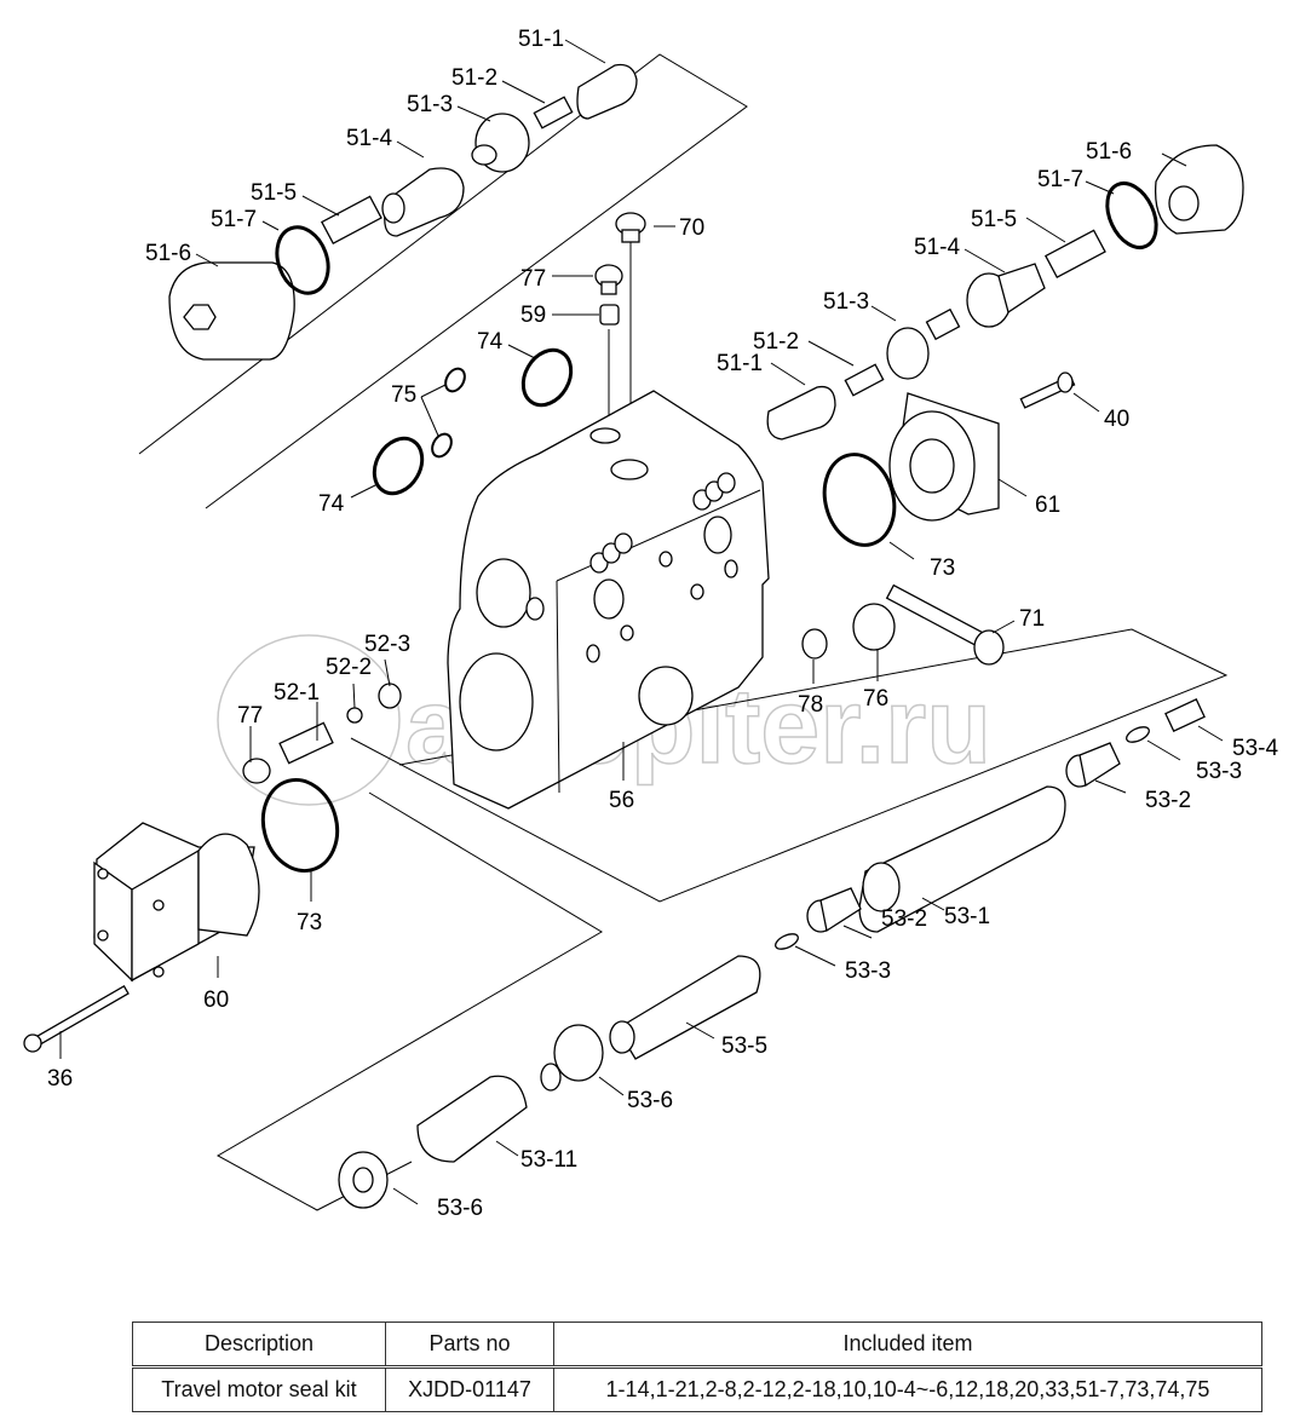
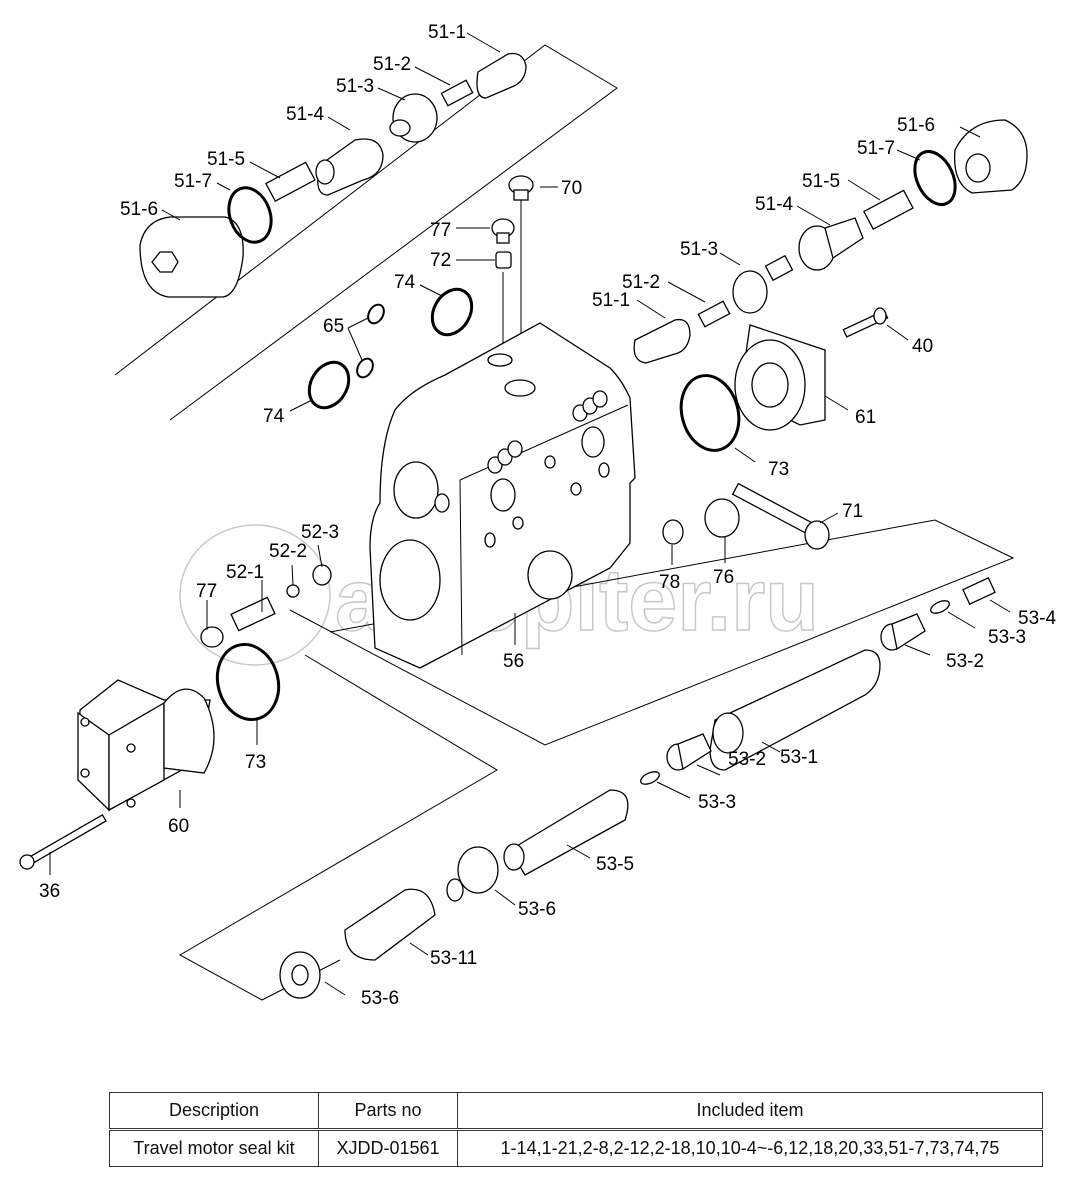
  51-1
  51-2
  51-3
  51-4
  51-5
  51-7
  51-6
  70
  77
- 59
+ 72
  74
- 75
+ 65
  74
  51-6
  51-7
  51-5
  51-4
  51-3
  51-2
  51-1
  40
  61
  73
  71
  78
  76
  56
  52-3
  52-2
  52-1
  77
  73
  60
  36
  53-4
  53-3
  53-2
  53-1
  53-2
  53-3
  53-5
  53-6
  53-11
  53-6
  Description	Parts no	Included item
- Travel motor seal kit	XJDD-01147	1-14,1-21,2-8,2-12,2-18,10,10-4~-6,12,18,20,33,51-7,73,74,75
+ Travel motor seal kit	XJDD-01561	1-14,1-21,2-8,2-12,2-18,10,10-4~-6,12,18,20,33,51-7,73,74,75
